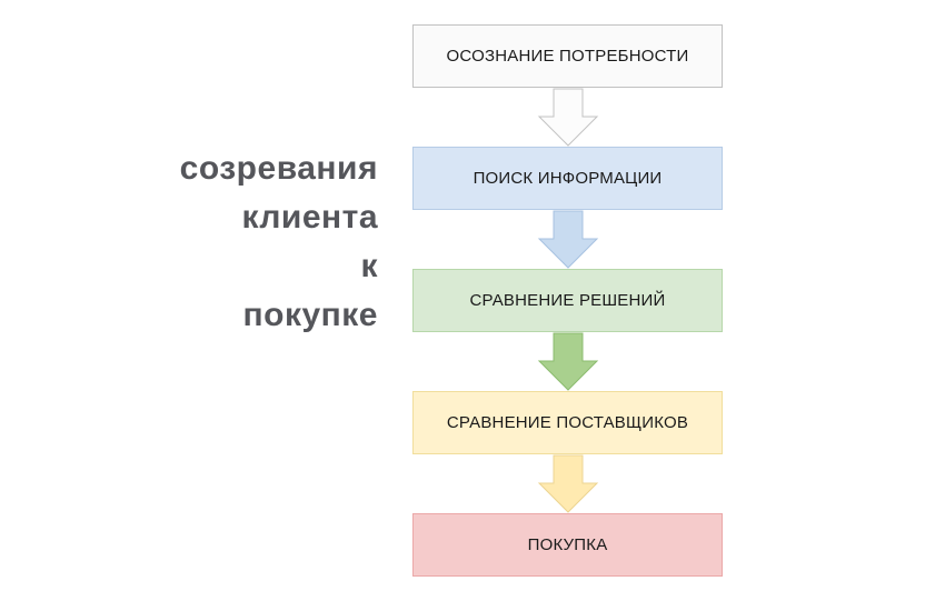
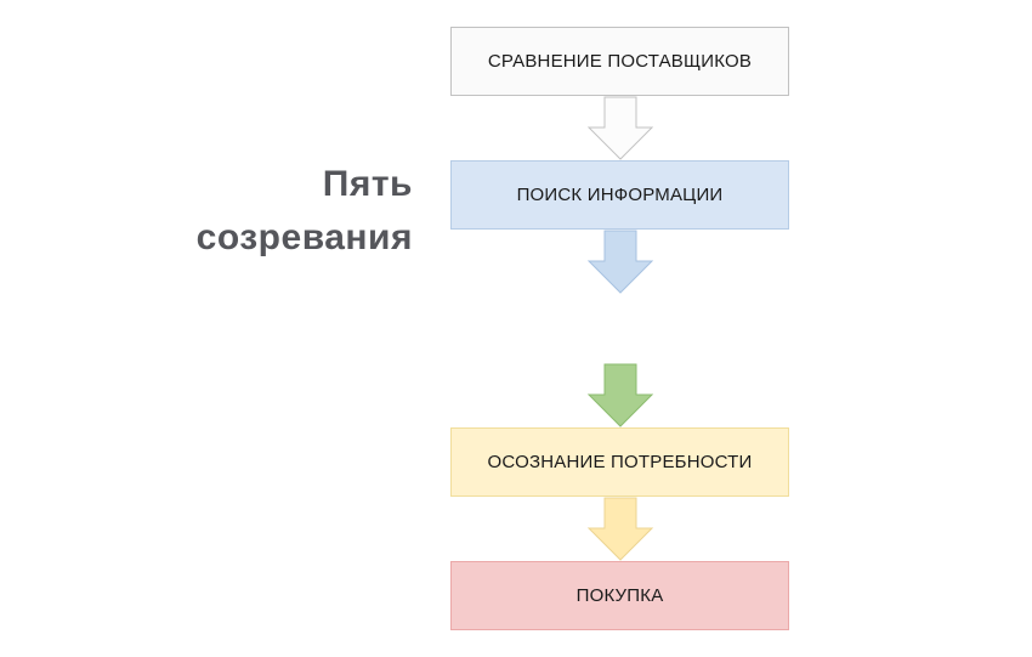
+ Пять
  созревания
- клиента
- к
- покупке
- ОСОЗНАНИЕ ПОТРЕБНОСТИ
+ СРАВНЕНИЕ ПОСТАВЩИКОВ
  ПОИСК ИНФОРМАЦИИ
- СРАВНЕНИЕ РЕШЕНИЙ
- СРАВНЕНИЕ ПОСТАВЩИКОВ
+ ОСОЗНАНИЕ ПОТРЕБНОСТИ
  ПОКУПКА
